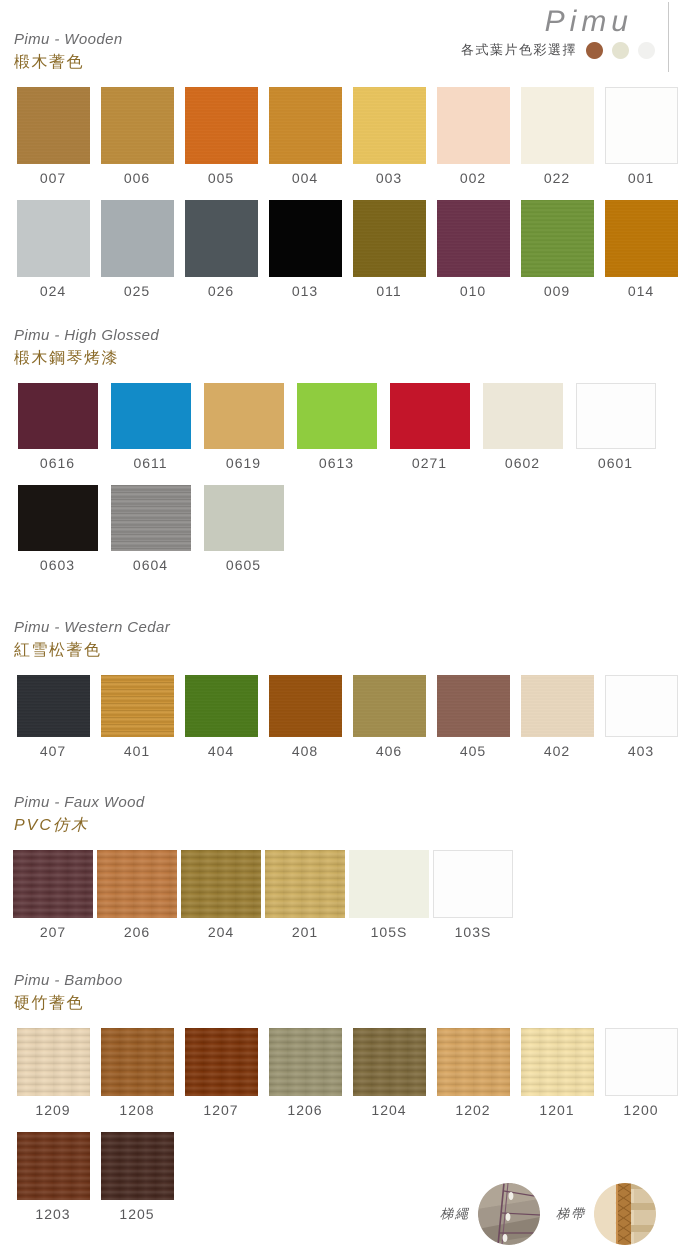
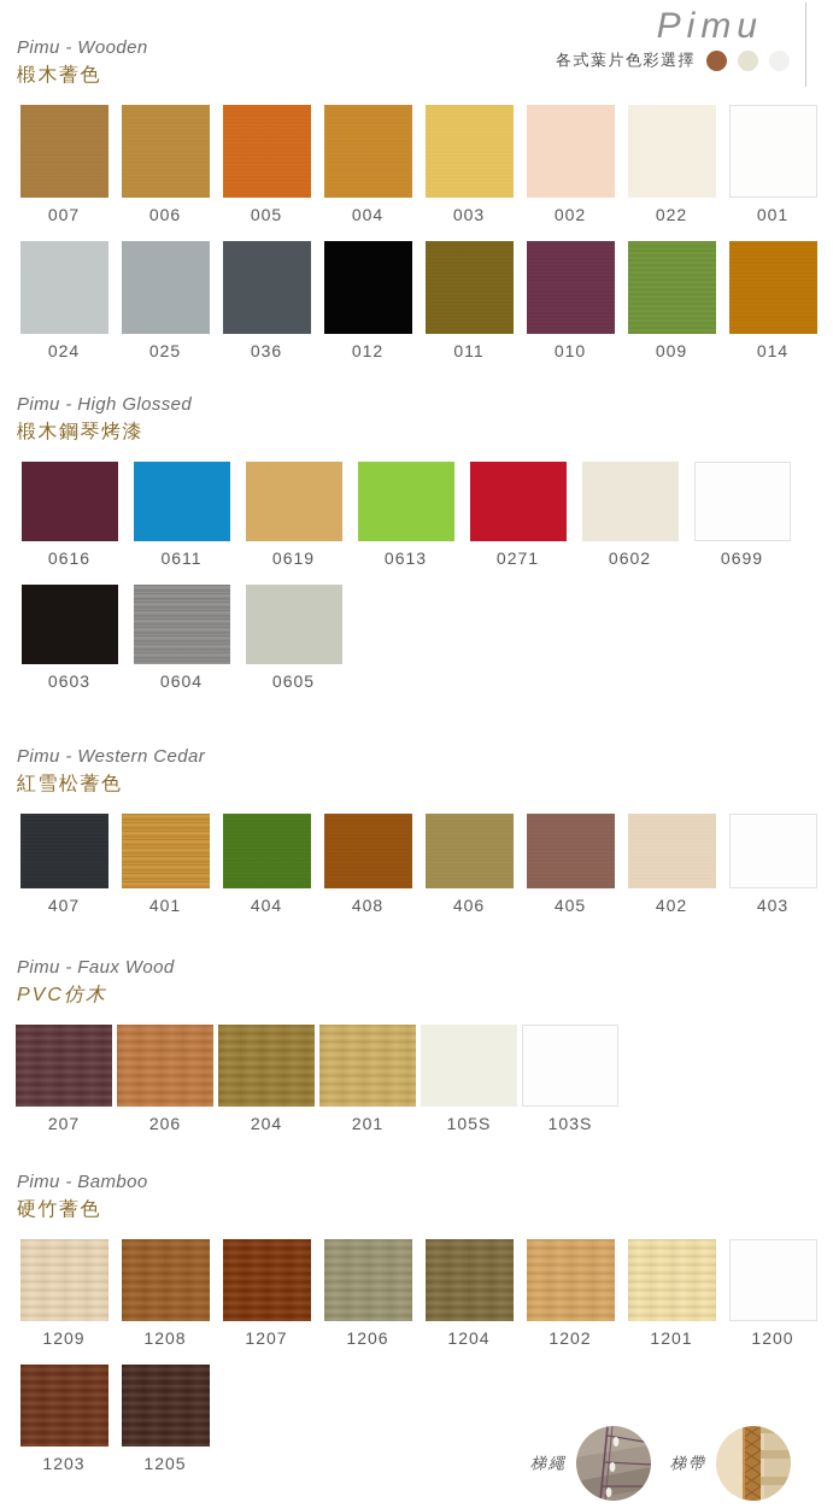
  Pimu
  各式葉片色彩選擇
  Pimu - Wooden
  椴木蓍色
  007
  006
  005
  004
  003
  002
  022
  001
  024
  025
- 026
+ 036
- 013
+ 012
  011
  010
  009
  014
  Pimu - High Glossed
  椴木鋼琴烤漆
  0616
  0611
  0619
  0613
  0271
  0602
- 0601
+ 0699
  0603
  0604
  0605
  Pimu - Western Cedar
  紅雪松蓍色
  407
  401
  404
  408
  406
  405
  402
  403
  Pimu - Faux Wood
  PVC仿木
  207
  206
  204
  201
  105S
  103S
  Pimu - Bamboo
  硬竹蓍色
  1209
  1208
  1207
  1206
  1204
  1202
  1201
  1200
  1203
  1205
  梯繩
  梯帶
